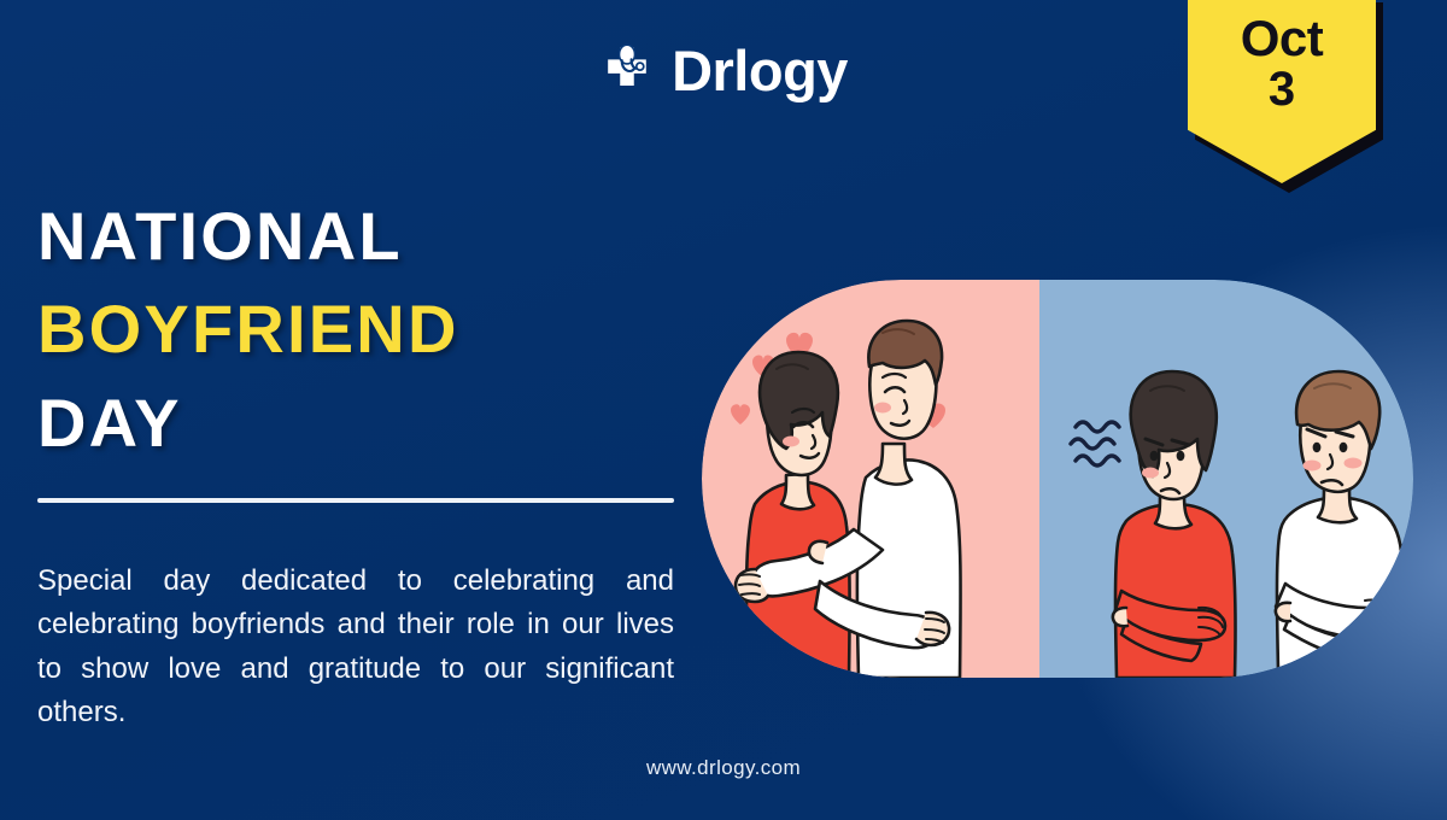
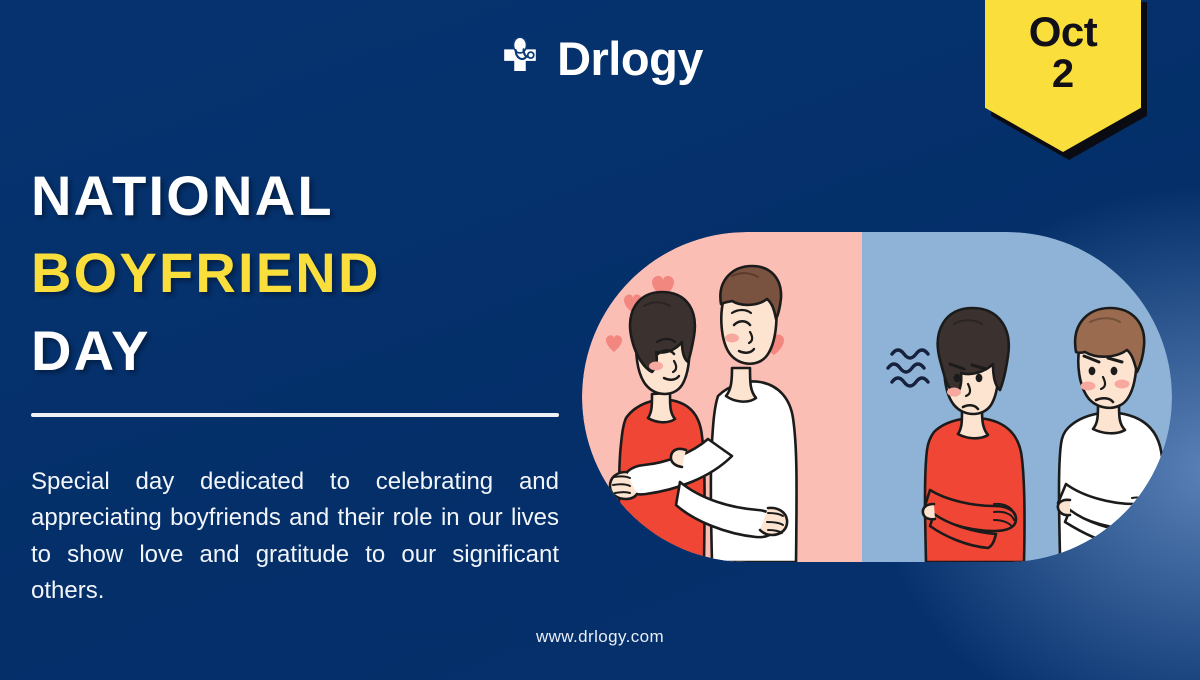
  Drlogy
  Oct
- 3
+ 2
  NATIONAL
  BOYFRIEND
  DAY
- Special day dedicated to celebrating and celebrating boyfriends and their role in our lives to show love and gratitude to our significant others.
+ Special day dedicated to celebrating and appreciating boyfriends and their role in our lives to show love and gratitude to our significant others.
  www.drlogy.com
